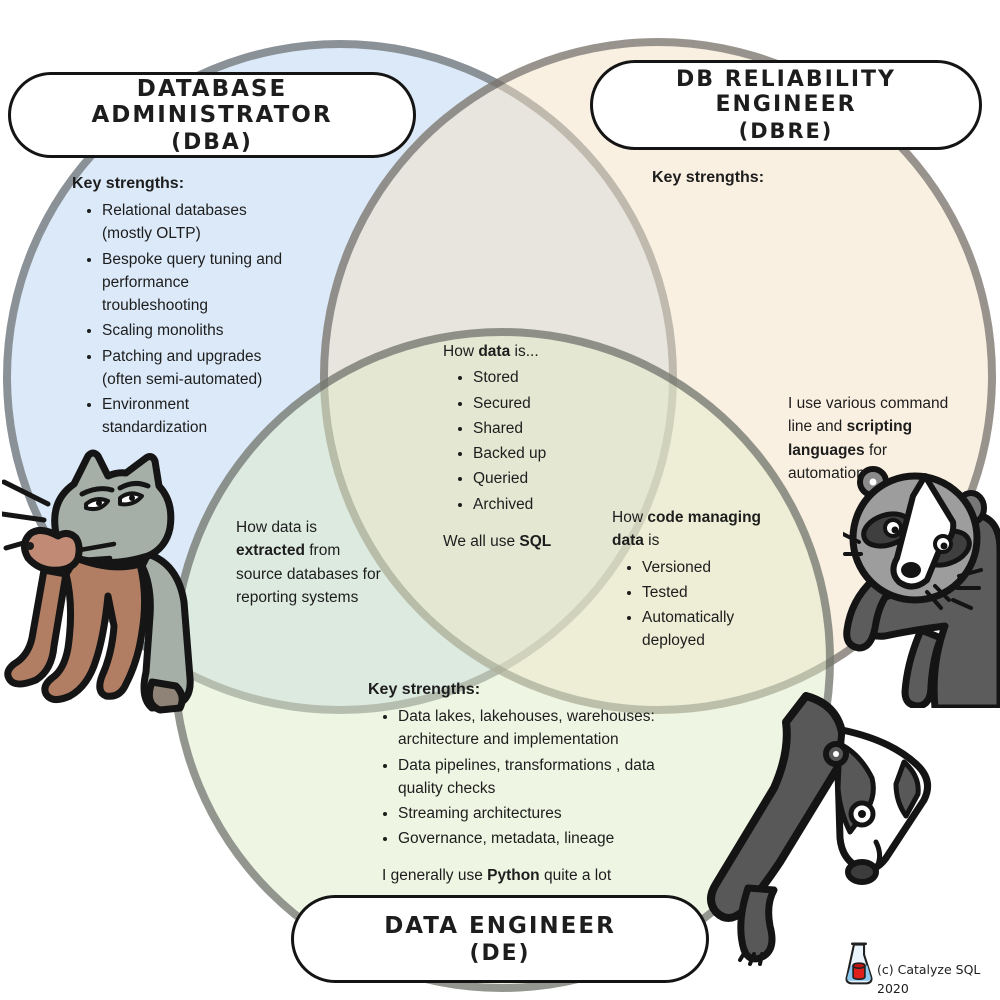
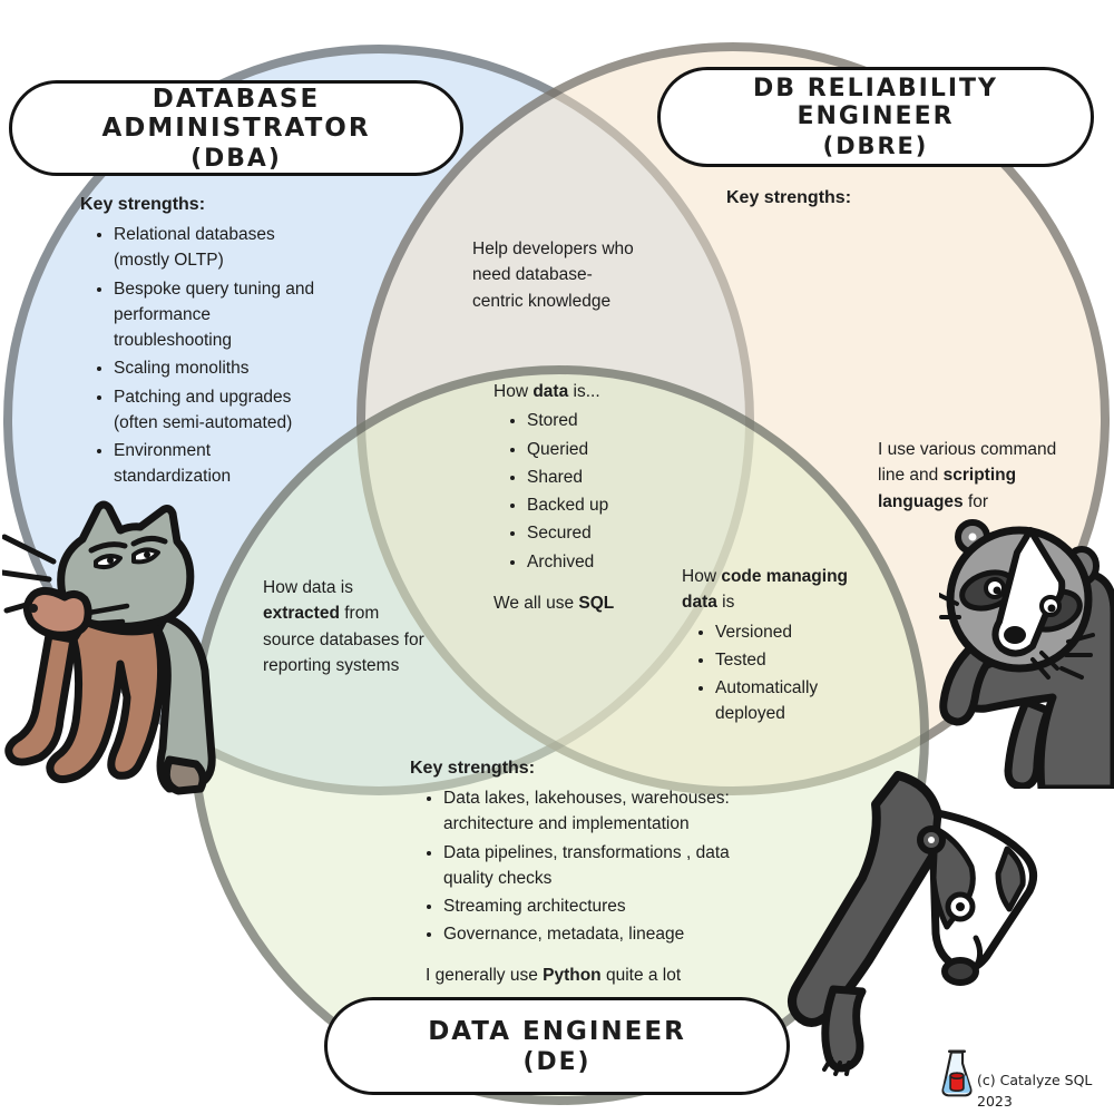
  DATABASE ADMINISTRATOR
  (DBA)
  DB RELIABILITY ENGINEER
  (DBRE)
  DATA ENGINEER
  (DE)
  Key strengths:
  Relational databases
  (mostly OLTP)
  Bespoke query tuning and
  performance
  troubleshooting
  Scaling monoliths
  Patching and upgrades
  (often semi-automated)
  Environment
  standardization
  Key strengths:
+ Help developers who
+ need database-
+ centric knowledge
  How data is...
  Stored
- Secured
+ Queried
  Shared
  Backed up
- Queried
+ Secured
  Archived
  We all use SQL
  How data is
  extracted from
  source databases for
  reporting systems
  How code managing
  data is
  Versioned
  Tested
  Automatically
  deployed
  I use various command
  line and scripting
  languages for
- automation
  Key strengths:
  Data lakes, lakehouses, warehouses:
  architecture and implementation
  Data pipelines, transformations , data
  quality checks
  Streaming architectures
  Governance, metadata, lineage
  I generally use Python quite a lot
- (c) Catalyze SQL 2020
+ (c) Catalyze SQL 2023
